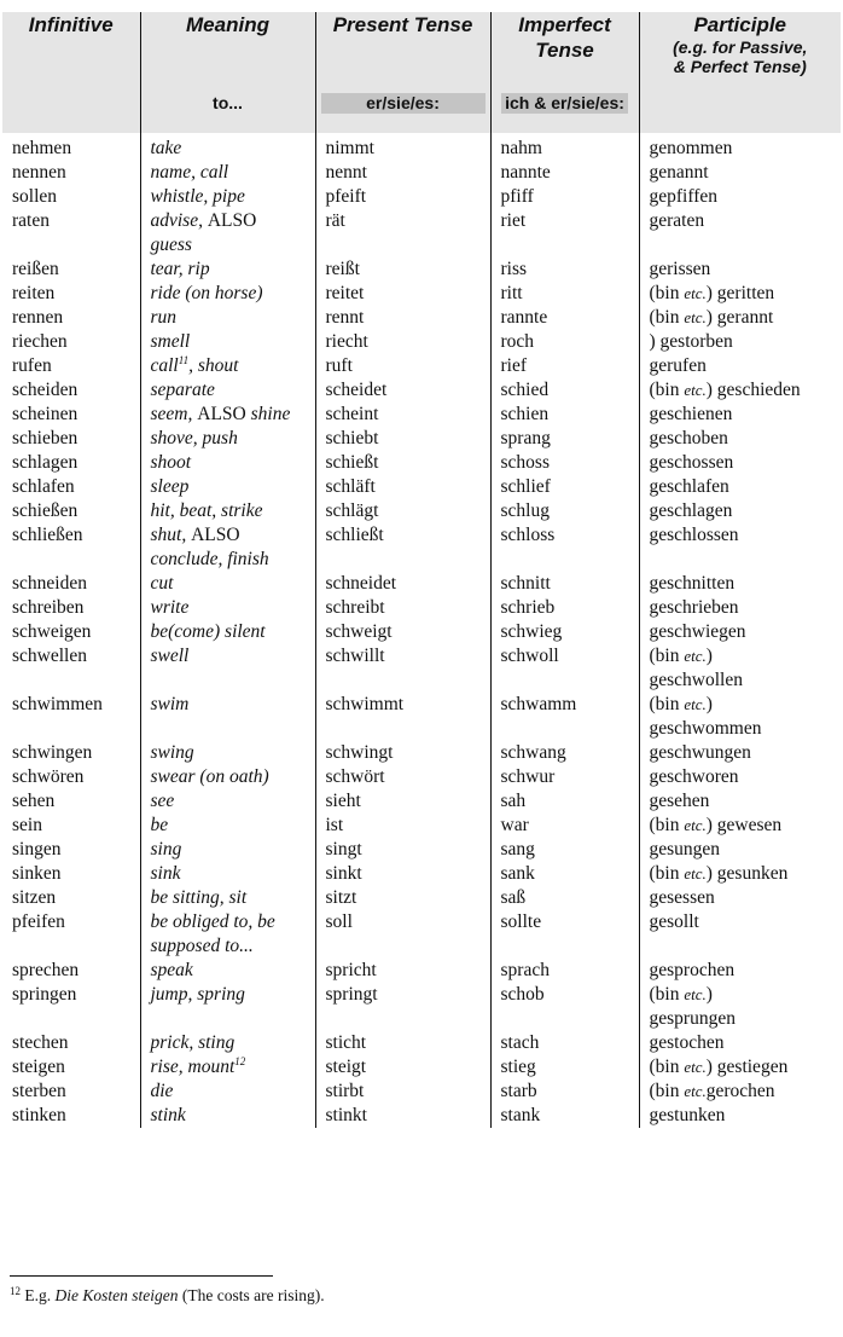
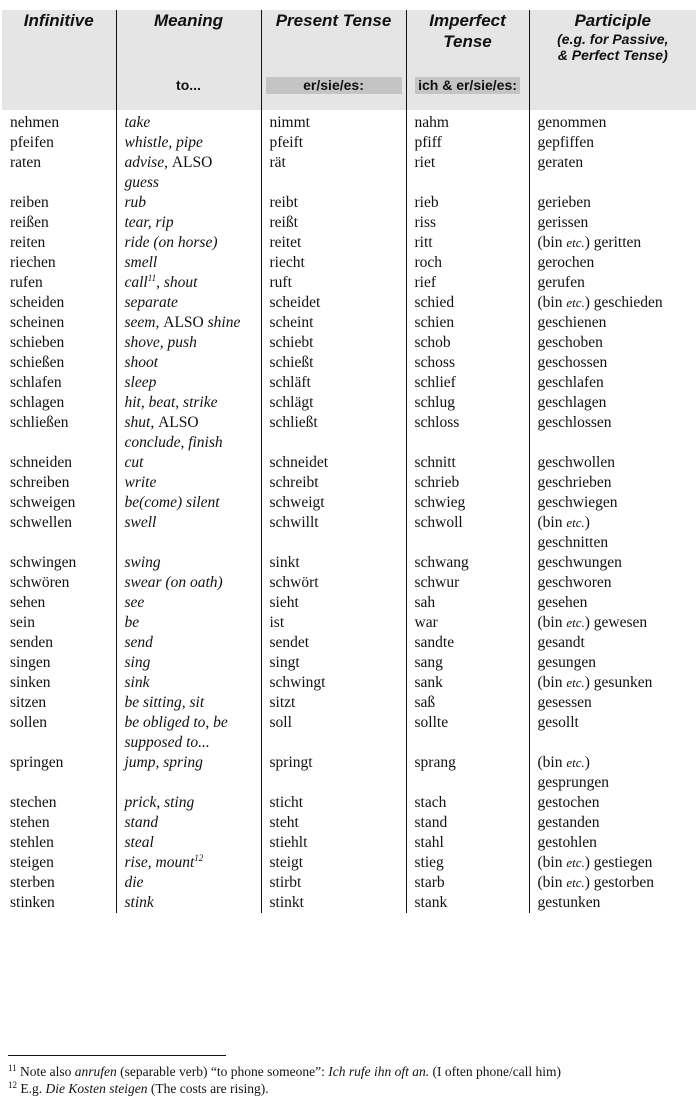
  Infinitive	Meaning to...	Present Tense er/sie/es:	Imperfect Tense ich & er/sie/es:	Participle (e.g. for Passive, & Perfect Tense)
  nehmen	take	nimmt	nahm	genommen
- nennen	name, call	nennt	nannte	genannt
- sollen	whistle, pipe	pfeift	pfiff	gepfiffen
+ pfeifen	whistle, pipe	pfeift	pfiff	gepfiffen
  raten	advise, ALSOguess	rät	riet	geraten
+ reiben	rub	reibt	rieb	gerieben
  reißen	tear, rip	reißt	riss	gerissen
  reiten	ride (on horse)	reitet	ritt	(bin etc.) geritten
- rennen	run	rennt	rannte	(bin etc.) gerannt
- riechen	smell	riecht	roch	) gestorben
+ riechen	smell	riecht	roch	gerochen
  rufen	call11, shout	ruft	rief	gerufen
  scheiden	separate	scheidet	schied	(bin etc.) geschieden
  scheinen	seem, ALSO shine	scheint	schien	geschienen
- schieben	shove, push	schiebt	sprang	geschoben
+ schieben	shove, push	schiebt	schob	geschoben
- schlagen	shoot	schießt	schoss	geschossen
+ schießen	shoot	schießt	schoss	geschossen
  schlafen	sleep	schläft	schlief	geschlafen
- schießen	hit, beat, strike	schlägt	schlug	geschlagen
+ schlagen	hit, beat, strike	schlägt	schlug	geschlagen
  schließen	shut, ALSOconclude, finish	schließt	schloss	geschlossen
- schneiden	cut	schneidet	schnitt	geschnitten
+ schneiden	cut	schneidet	schnitt	geschwollen
  schreiben	write	schreibt	schrieb	geschrieben
  schweigen	be(come) silent	schweigt	schwieg	geschwiegen
- schwellen	swell	schwillt	schwoll	(bin etc.)geschwollen
+ schwellen	swell	schwillt	schwoll	(bin etc.)geschnitten
- schwimmen	swim	schwimmt	schwamm	(bin etc.)geschwommen
- schwingen	swing	schwingt	schwang	geschwungen
+ schwingen	swing	sinkt	schwang	geschwungen
  schwören	swear (on oath)	schwört	schwur	geschworen
  sehen	see	sieht	sah	gesehen
  sein	be	ist	war	(bin etc.) gewesen
+ senden	send	sendet	sandte	gesandt
  singen	sing	singt	sang	gesungen
- sinken	sink	sinkt	sank	(bin etc.) gesunken
+ sinken	sink	schwingt	sank	(bin etc.) gesunken
  sitzen	be sitting, sit	sitzt	saß	gesessen
- pfeifen	be obliged to, besupposed to...	soll	sollte	gesollt
+ sollen	be obliged to, besupposed to...	soll	sollte	gesollt
- sprechen	speak	spricht	sprach	gesprochen
- springen	jump, spring	springt	schob	(bin etc.)gesprungen
+ springen	jump, spring	springt	sprang	(bin etc.)gesprungen
  stechen	prick, sting	sticht	stach	gestochen
+ stehen	stand	steht	stand	gestanden
+ stehlen	steal	stiehlt	stahl	gestohlen
  steigen	rise, mount12	steigt	stieg	(bin etc.) gestiegen
- sterben	die	stirbt	starb	(bin etc.gerochen
+ sterben	die	stirbt	starb	(bin etc.) gestorben
  stinken	stink	stinkt	stank	gestunken
+ 11 Note also anrufen (separable verb) “to phone someone”: Ich rufe ihn oft an. (I often phone/call him)
  12 E.g. Die Kosten steigen (The costs are rising).
